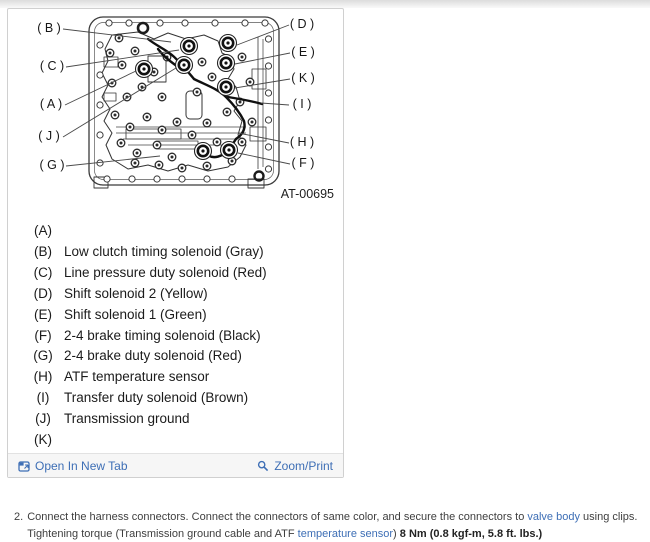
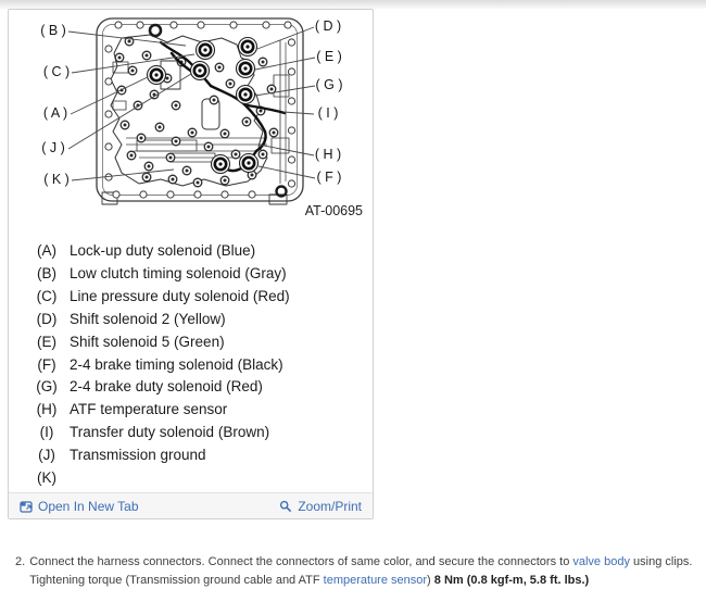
  ( B )
  ( C )
  ( A )
  ( J )
- ( G )
+ ( K )
  ( D )
  ( E )
- ( K )
+ ( G )
  ( I )
  ( H )
  ( F )
  AT-00695
  (A)
+ Lock-up duty solenoid (Blue)
  (B)
  Low clutch timing solenoid (Gray)
  (C)
  Line pressure duty solenoid (Red)
  (D)
  Shift solenoid 2 (Yellow)
  (E)
- Shift solenoid 1 (Green)
+ Shift solenoid 5 (Green)
  (F)
  2-4 brake timing solenoid (Black)
  (G)
  2-4 brake duty solenoid (Red)
  (H)
  ATF temperature sensor
  (I)
  Transfer duty solenoid (Brown)
  (J)
  Transmission ground
  (K)
  Open In New Tab
  Zoom/Print
  2.
  Connect the harness connectors. Connect the connectors of same color, and secure the connectors to valve body using clips.
  Tightening torque (Transmission ground cable and ATF temperature sensor) 8 Nm (0.8 kgf-m, 5.8 ft. lbs.)
